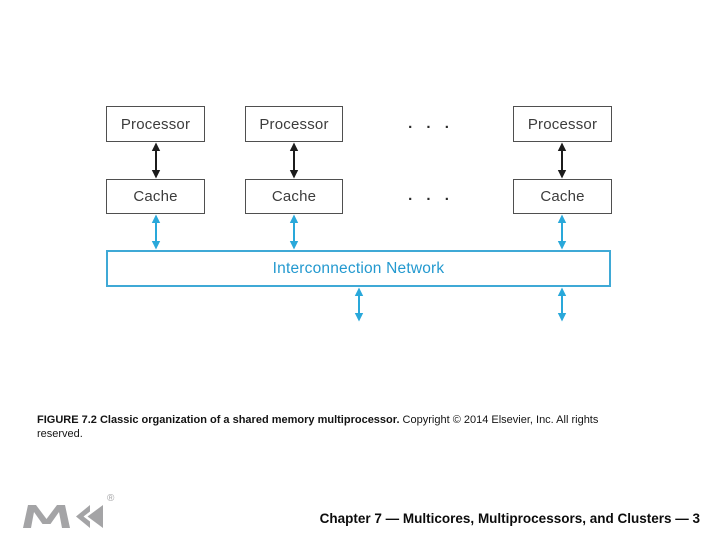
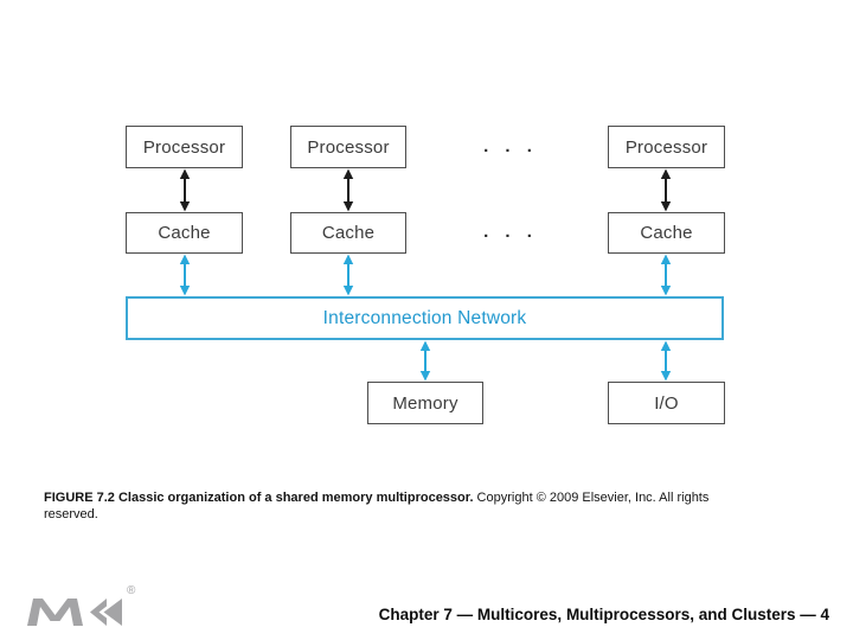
  Processor
  Processor
  . . .
  Processor
  Cache
  Cache
  . . .
  Cache
  Interconnection Network
+ Memory
+ I/O
- FIGURE 7.2 Classic organization of a shared memory multiprocessor. Copyright © 2014 Elsevier, Inc. All rights
+ FIGURE 7.2 Classic organization of a shared memory multiprocessor. Copyright © 2009 Elsevier, Inc. All rights
  reserved.
  ®
- Chapter 7 — Multicores, Multiprocessors, and Clusters — 3
+ Chapter 7 — Multicores, Multiprocessors, and Clusters — 4
